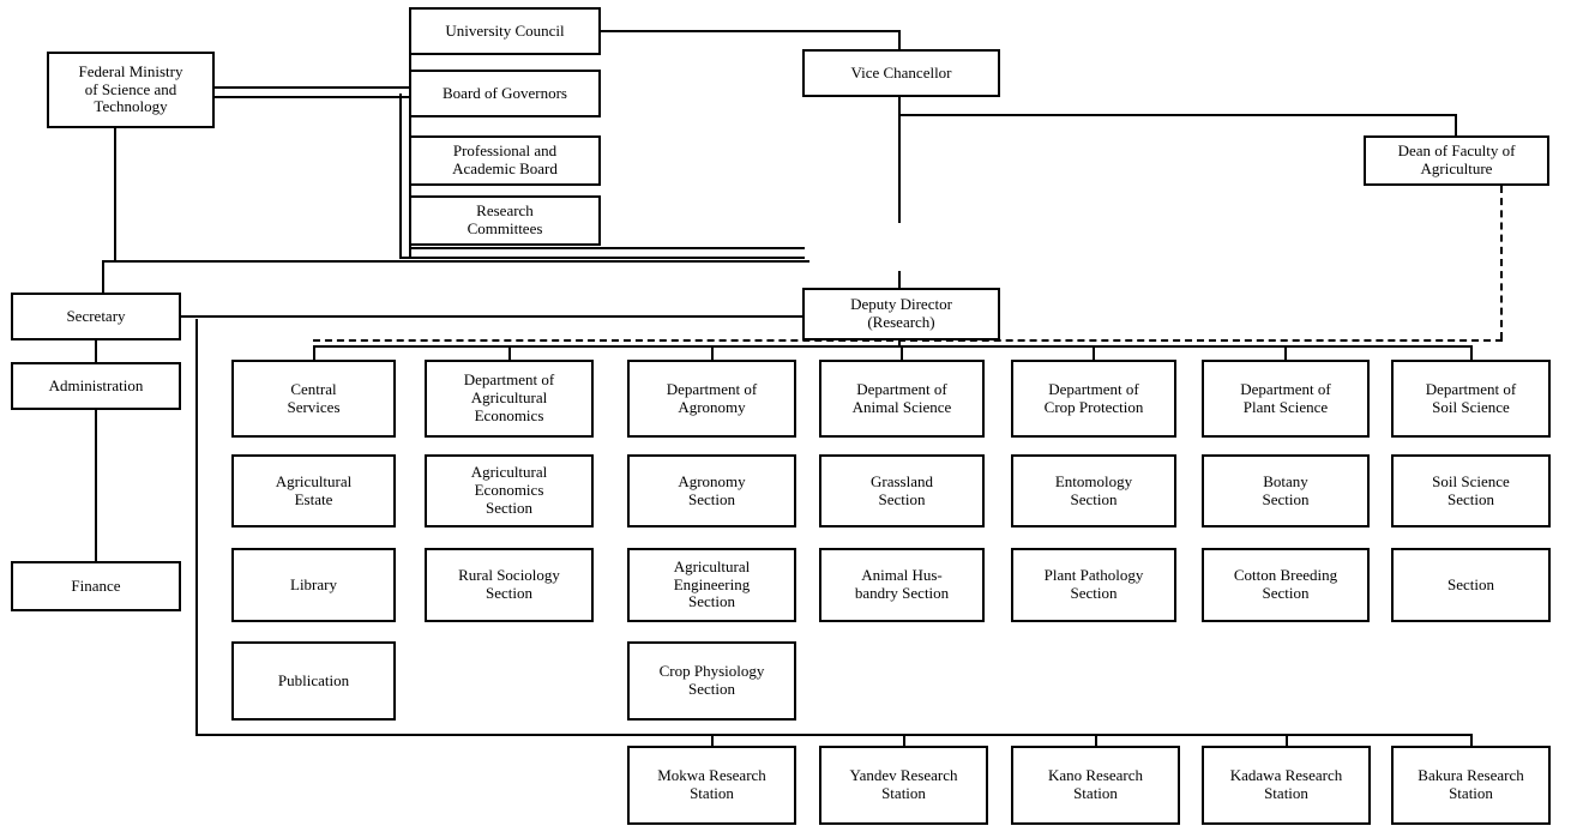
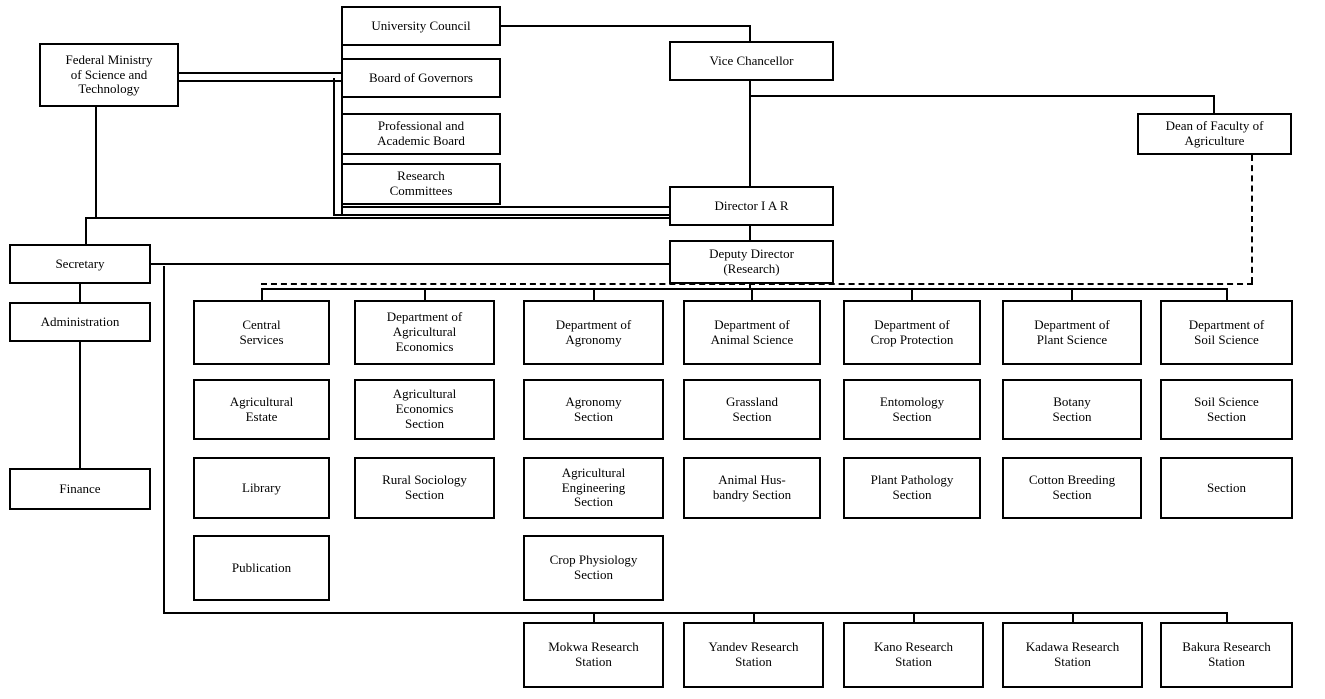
  University Council
  Federal Ministry
  of Science and
  Technology
  Board of Governors
  Vice Chancellor
  Professional and
  Academic Board
  Dean of Faculty of
  Agriculture
  Research
  Committees
+ Director I A R
  Secretary
  Deputy Director
  (Research)
  Administration
  Finance
  Central
  Services
  Department of
  Agricultural
  Economics
  Department of
  Agronomy
  Department of
  Animal Science
  Department of
  Crop Protection
  Department of
  Plant Science
  Department of
  Soil Science
  Agricultural
  Estate
  Agricultural
  Economics
  Section
  Agronomy
  Section
  Grassland
  Section
  Entomology
  Section
  Botany
  Section
  Soil Science
  Section
  Library
  Rural Sociology
  Section
  Agricultural
  Engineering
  Section
  Animal Hus-
  bandry Section
  Plant Pathology
  Section
  Cotton Breeding
  Section
  Section
  Publication
  Crop Physiology
  Section
  Mokwa Research
  Station
  Yandev Research
  Station
  Kano Research
  Station
  Kadawa Research
  Station
  Bakura Research
  Station
